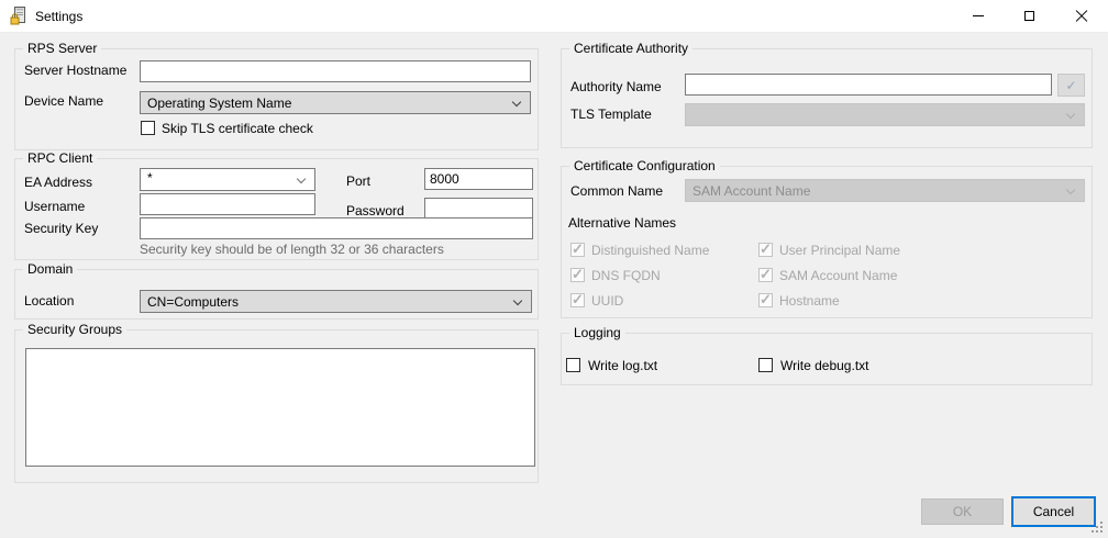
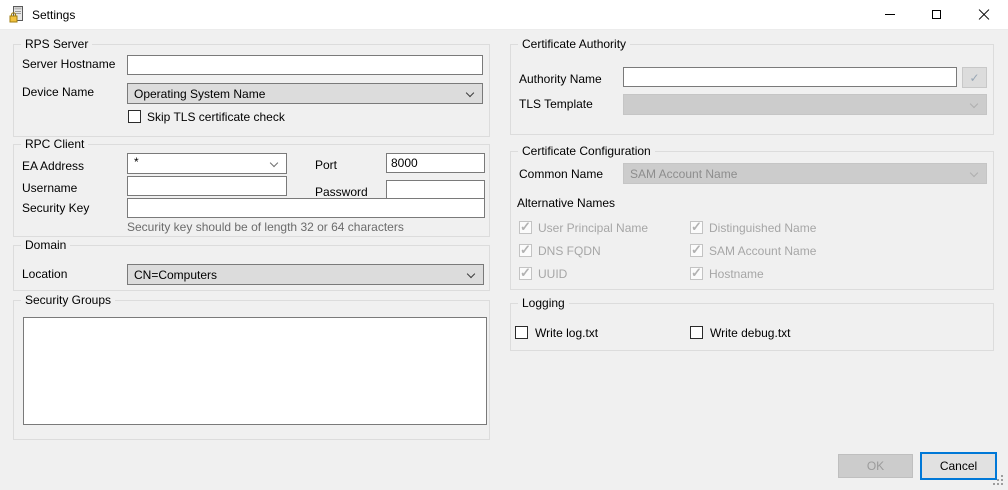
  Settings
  RPS Server
  Server Hostname
  Device Name
  Operating System Name
  Skip TLS certificate check
  RPC Client
  EA Address
  *
  Port
  8000
  Username
  Password
  Security Key
- Security key should be of length 32 or 36 characters
+ Security key should be of length 32 or 64 characters
  Domain
  Location
  CN=Computers
  Security Groups
  Certificate Authority
  Authority Name
  ✓
  TLS Template
  Certificate Configuration
  Common Name
  SAM Account Name
  Alternative Names
  ✓
- Distinguished Name
+ User Principal Name
  ✓
- User Principal Name
+ Distinguished Name
  ✓
  DNS FQDN
  ✓
  SAM Account Name
  ✓
  UUID
  ✓
  Hostname
  Logging
  Write log.txt
  Write debug.txt
  OK
  Cancel
